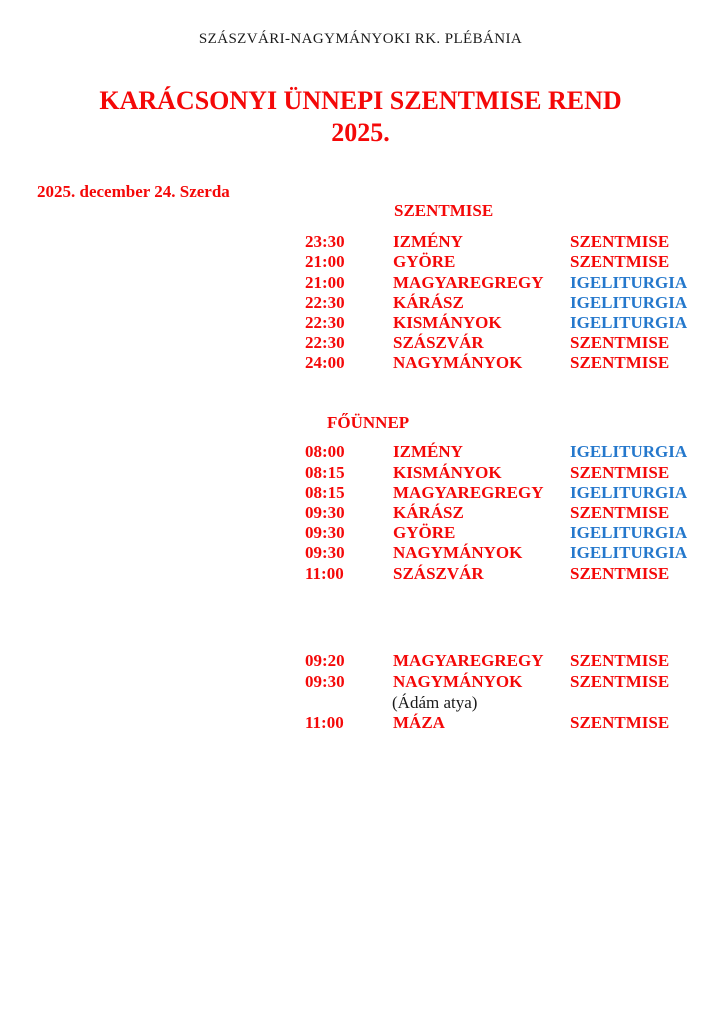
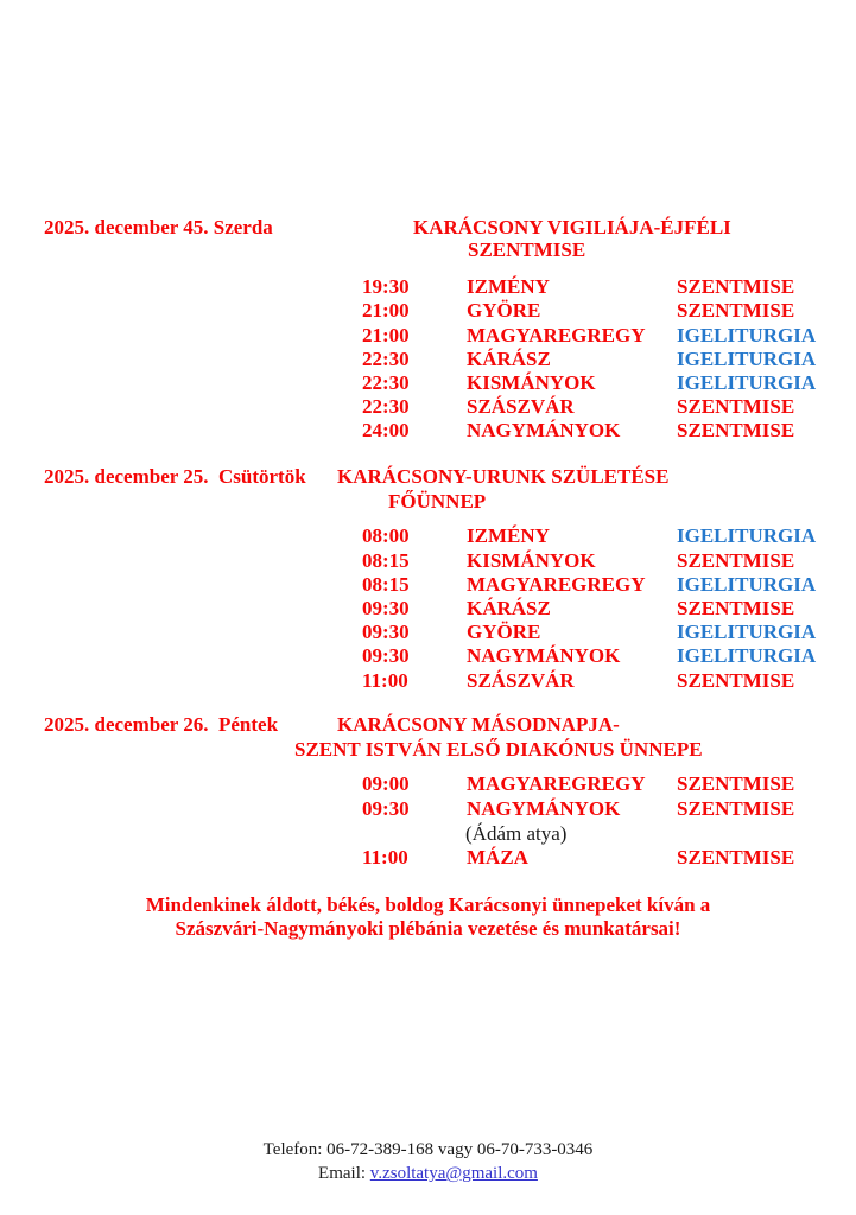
- SZÁSZVÁRI-NAGYMÁNYOKI RK. PLÉBÁNIA
- KARÁCSONYI ÜNNEPI SZENTMISE REND
- 2025.
- 2025. december 24. Szerda
+ 2025. december 45. Szerda
+ KARÁCSONY VIGILIÁJA-ÉJFÉLI
  SZENTMISE
- 23:30
+ 19:30
  IZMÉNY
  SZENTMISE
  21:00
  GYÖRE
  SZENTMISE
  21:00
  MAGYAREGREGY
  IGELITURGIA
  22:30
  KÁRÁSZ
  IGELITURGIA
  22:30
  KISMÁNYOK
  IGELITURGIA
  22:30
  SZÁSZVÁR
  SZENTMISE
  24:00
  NAGYMÁNYOK
  SZENTMISE
+ 2025. december 25. Csütörtök
+ KARÁCSONY-URUNK SZÜLETÉSE
  FŐÜNNEP
  08:00
  IZMÉNY
  IGELITURGIA
  08:15
  KISMÁNYOK
  SZENTMISE
  08:15
  MAGYAREGREGY
  IGELITURGIA
  09:30
  KÁRÁSZ
  SZENTMISE
  09:30
  GYÖRE
  IGELITURGIA
  09:30
  NAGYMÁNYOK
  IGELITURGIA
  11:00
  SZÁSZVÁR
  SZENTMISE
+ 2025. december 26. Péntek
+ KARÁCSONY MÁSODNAPJA-
+ SZENT ISTVÁN ELSŐ DIAKÓNUS ÜNNEPE
- 09:20
+ 09:00
  MAGYAREGREGY
  SZENTMISE
  09:30
  NAGYMÁNYOK
  SZENTMISE
  (Ádám atya)
  11:00
  MÁZA
  SZENTMISE
+ Mindenkinek áldott, békés, boldog Karácsonyi ünnepeket kíván a
+ Szászvári-Nagymányoki plébánia vezetése és munkatársai!
+ Telefon: 06-72-389-168 vagy 06-70-733-0346
+ Email: v.zsoltatya@gmail.com
